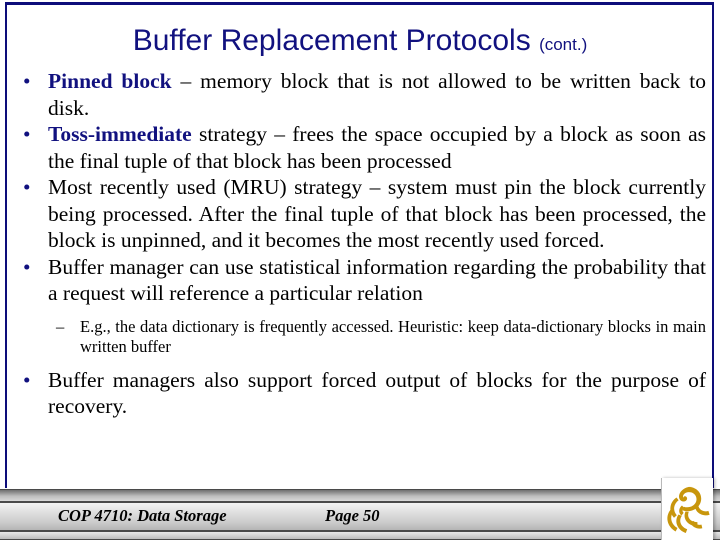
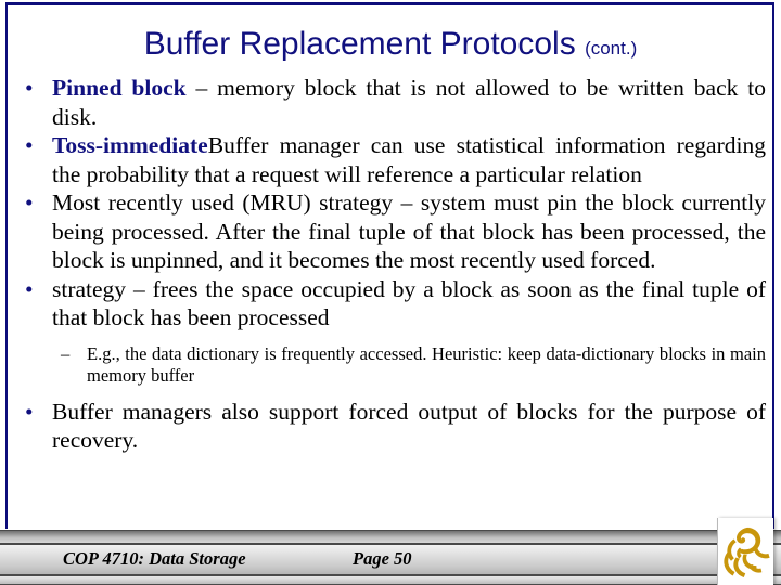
  Buffer Replacement Protocols (cont.)
  •
  Pinned block – memory block that is not allowed to be written back to disk.
  •
- Toss-immediate strategy – frees the space occupied by a block as soon as the final tuple of that block has been processed
+ Toss-immediateBuffer manager can use statistical information regarding the probability that a request will reference a particular relation
  •
  Most recently used (MRU) strategy – system must pin the block currently being processed. After the final tuple of that block has been processed, the block is unpinned, and it becomes the most recently used forced.
  •
- Buffer manager can use statistical information regarding the probability that a request will reference a particular relation
+ strategy – frees the space occupied by a block as soon as the final tuple of that block has been processed
  –
- E.g., the data dictionary is frequently accessed. Heuristic: keep data-dictionary blocks in main written buffer
+ E.g., the data dictionary is frequently accessed. Heuristic: keep data-dictionary blocks in main memory buffer
  •
  Buffer managers also support forced output of blocks for the purpose of recovery.
  COP 4710: Data Storage
  Page 50
